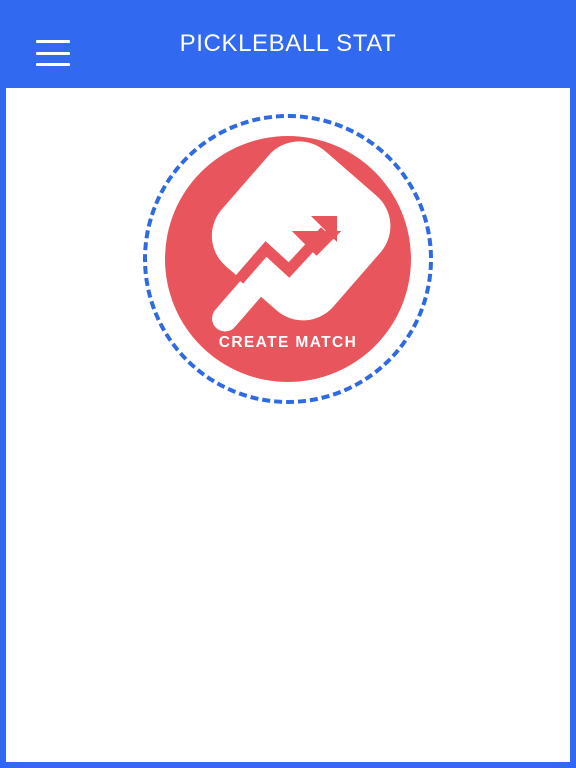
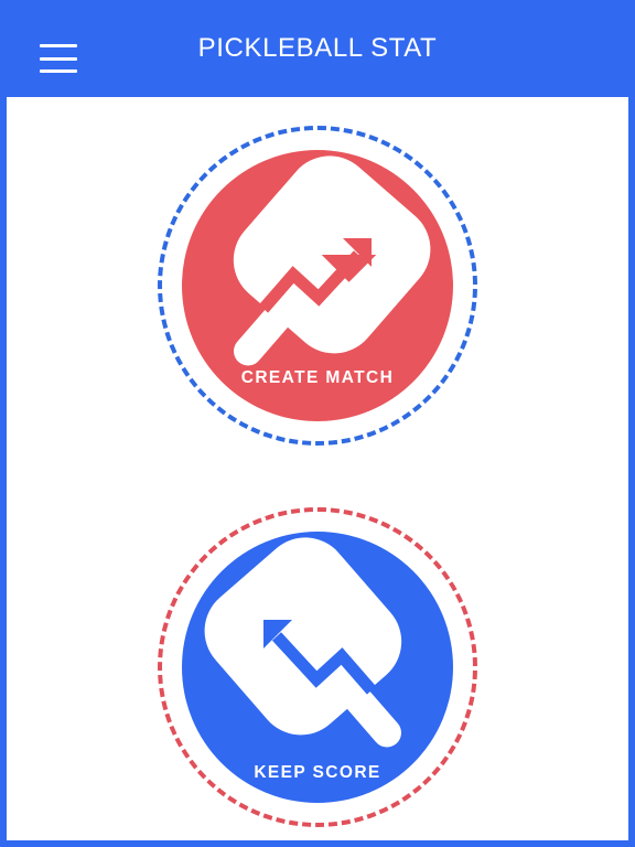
  PICKLEBALL STAT
  CREATE MATCH
+ KEEP SCORE
